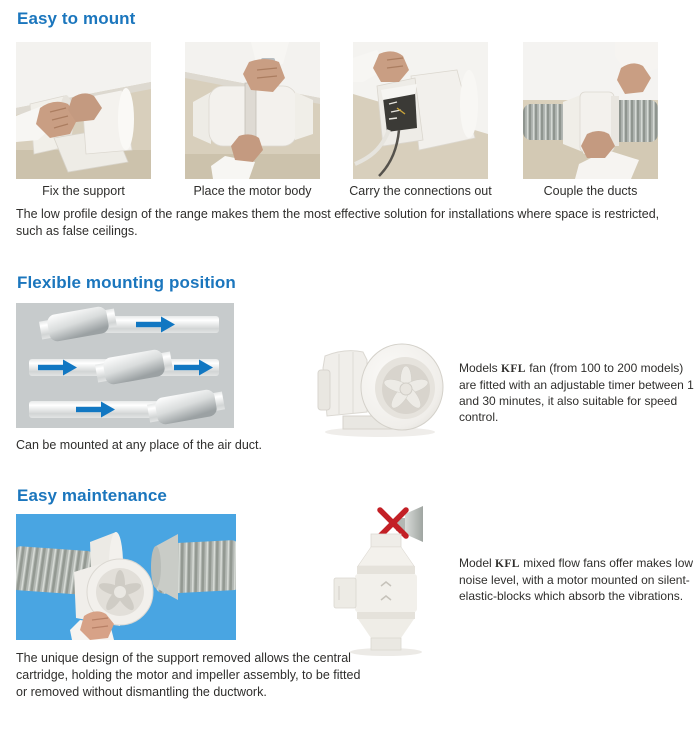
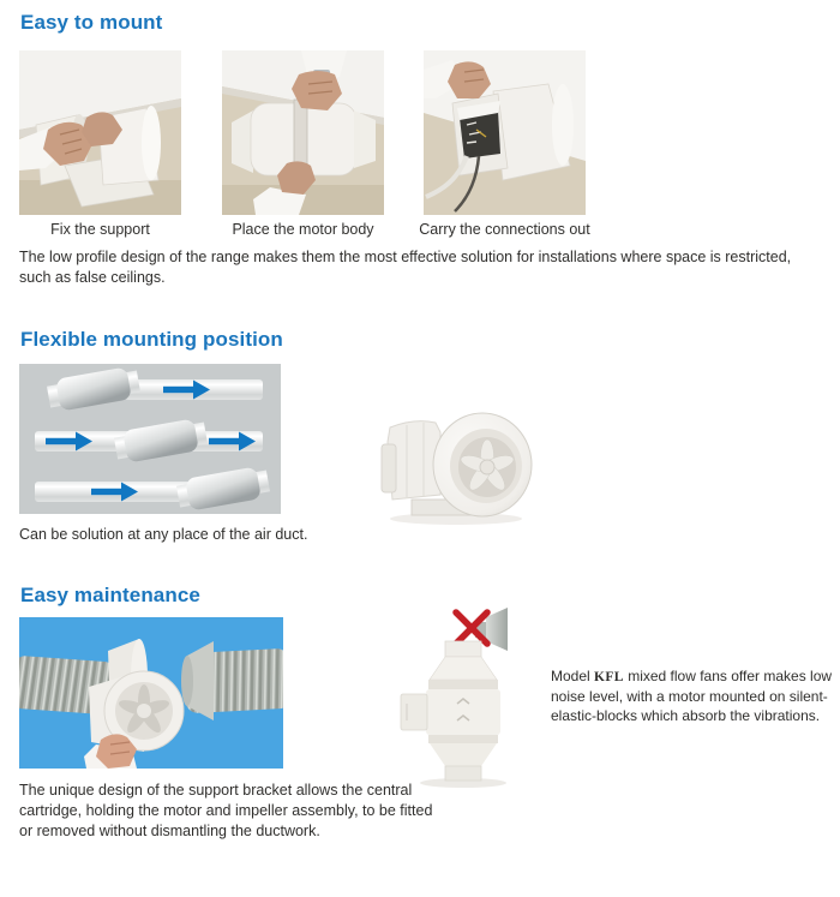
  Easy to mount
  Fix the support
  Place the motor body
  Carry the connections out
- Couple the ducts
  The low profile design of the range makes them the most effective solution for installations where space is restricted, such as false ceilings.
  Flexible mounting position
- Can be mounted at any place of the air duct.
+ Can be solution at any place of the air duct.
- Models KFL fan (from 100 to 200 models) are fitted with an adjustable timer between 1 and 30 minutes, it also suitable for speed control.
  Easy maintenance
  Model KFL mixed flow fans offer makes low noise level, with a motor mounted on silent-elastic-blocks which absorb the vibrations.
- The unique design of the support removed allows the central cartridge, holding the motor and impeller assembly, to be fitted or removed without dismantling the ductwork.
+ The unique design of the support bracket allows the central cartridge, holding the motor and impeller assembly, to be fitted or removed without dismantling the ductwork.
